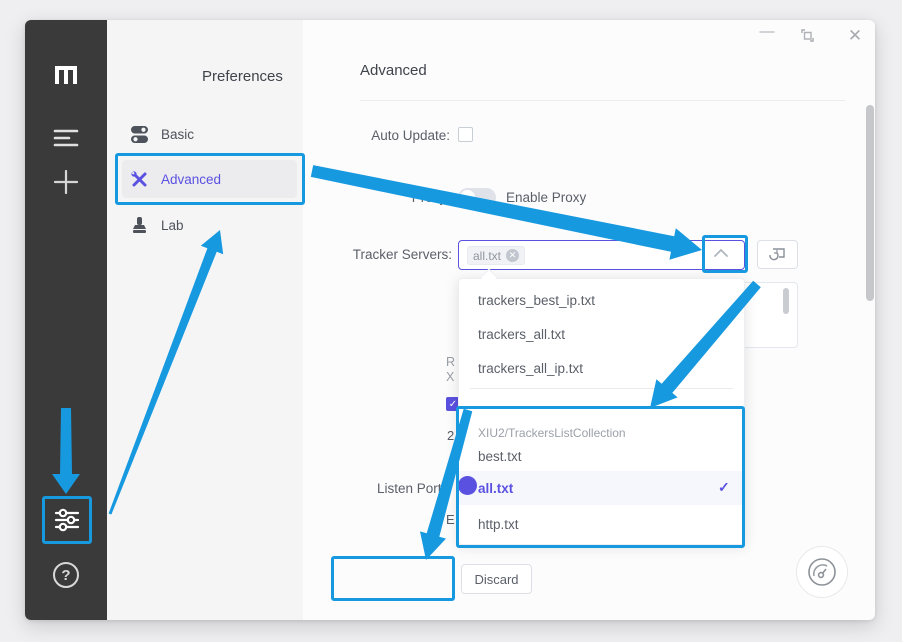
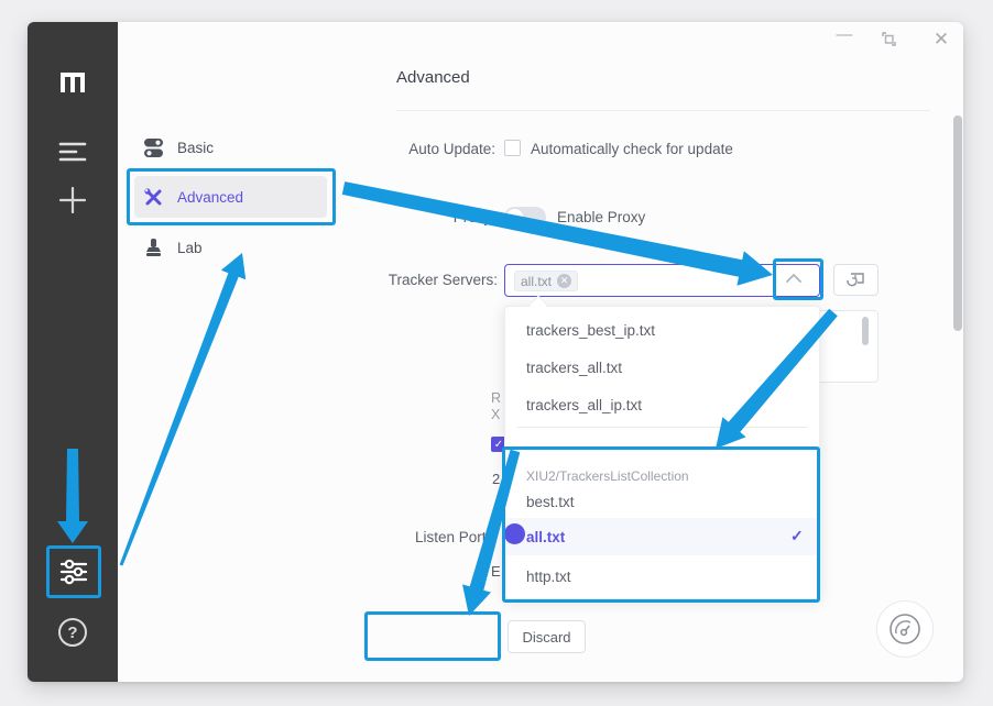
  ?
- Preferences
  Basic
  Advanced
  Lab
  —
  ✕
  Advanced
  Auto Update:
+ Automatically check for update
  Enable Proxy
  Tracker Servers:
  all.txt
  ✕
  R
  X
  ✓
  2
  Listen Port
  E
  trackers_best_ip.txt
  trackers_all.txt
  trackers_all_ip.txt
  XIU2/TrackersListCollection
  best.txt
  all.txt
  ✓
  http.txt
  Discard
